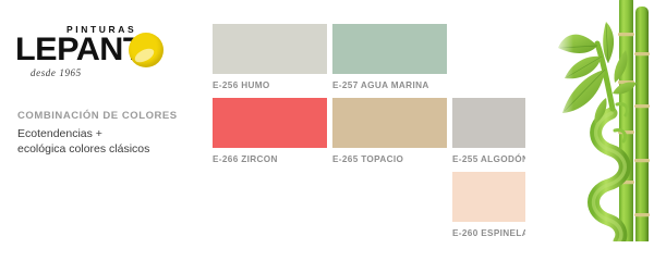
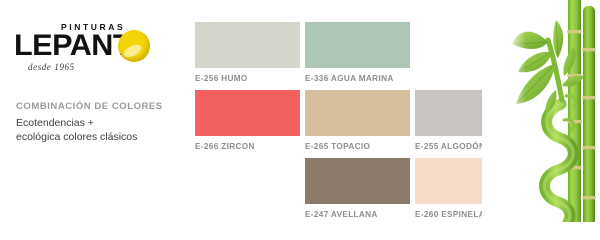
  PINTURAS
  LEPAN
  desde 1965
  COMBINACIÓN DE COLORES
  Ecotendencias +
  ecológica colores clásicos
  E-256 HUMO
- E-257 AGUA MARINA
+ E-336 AGUA MARINA
  E-266 ZIRCON
  E-265 TOPACIO
  E-255 ALGODÓ
+ E-247 AVELLANA
  E-260 ESPINEL
